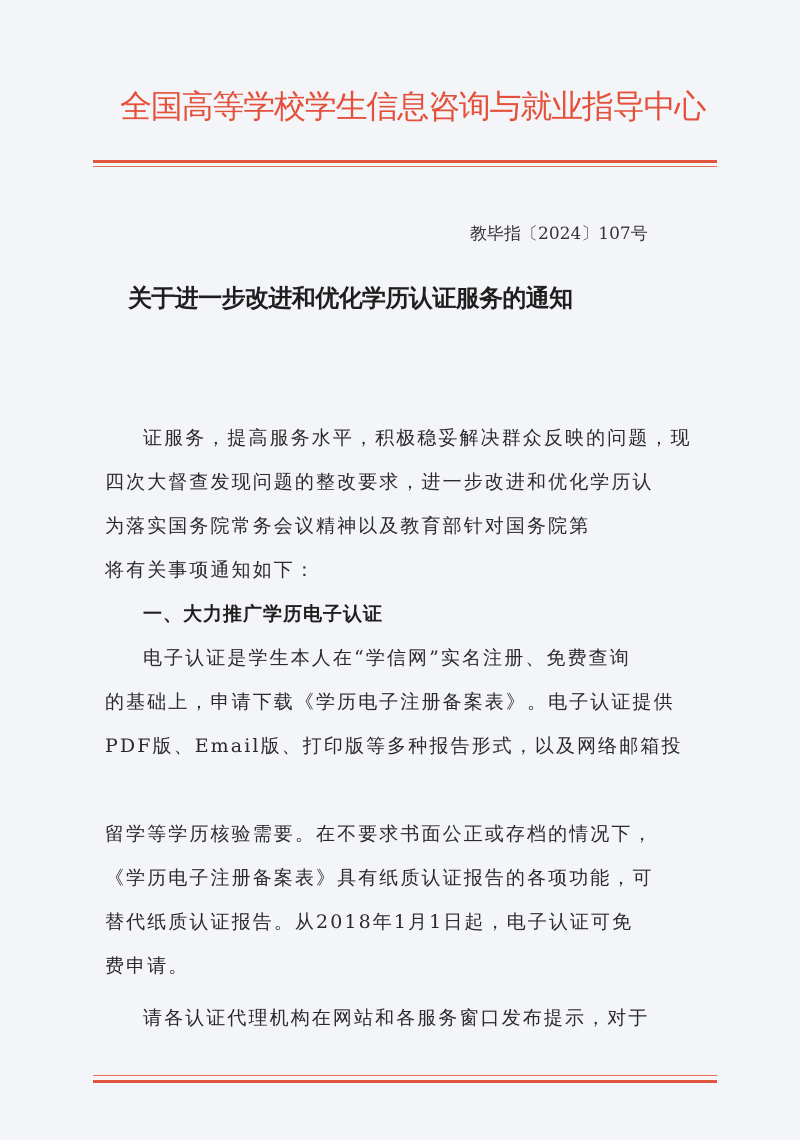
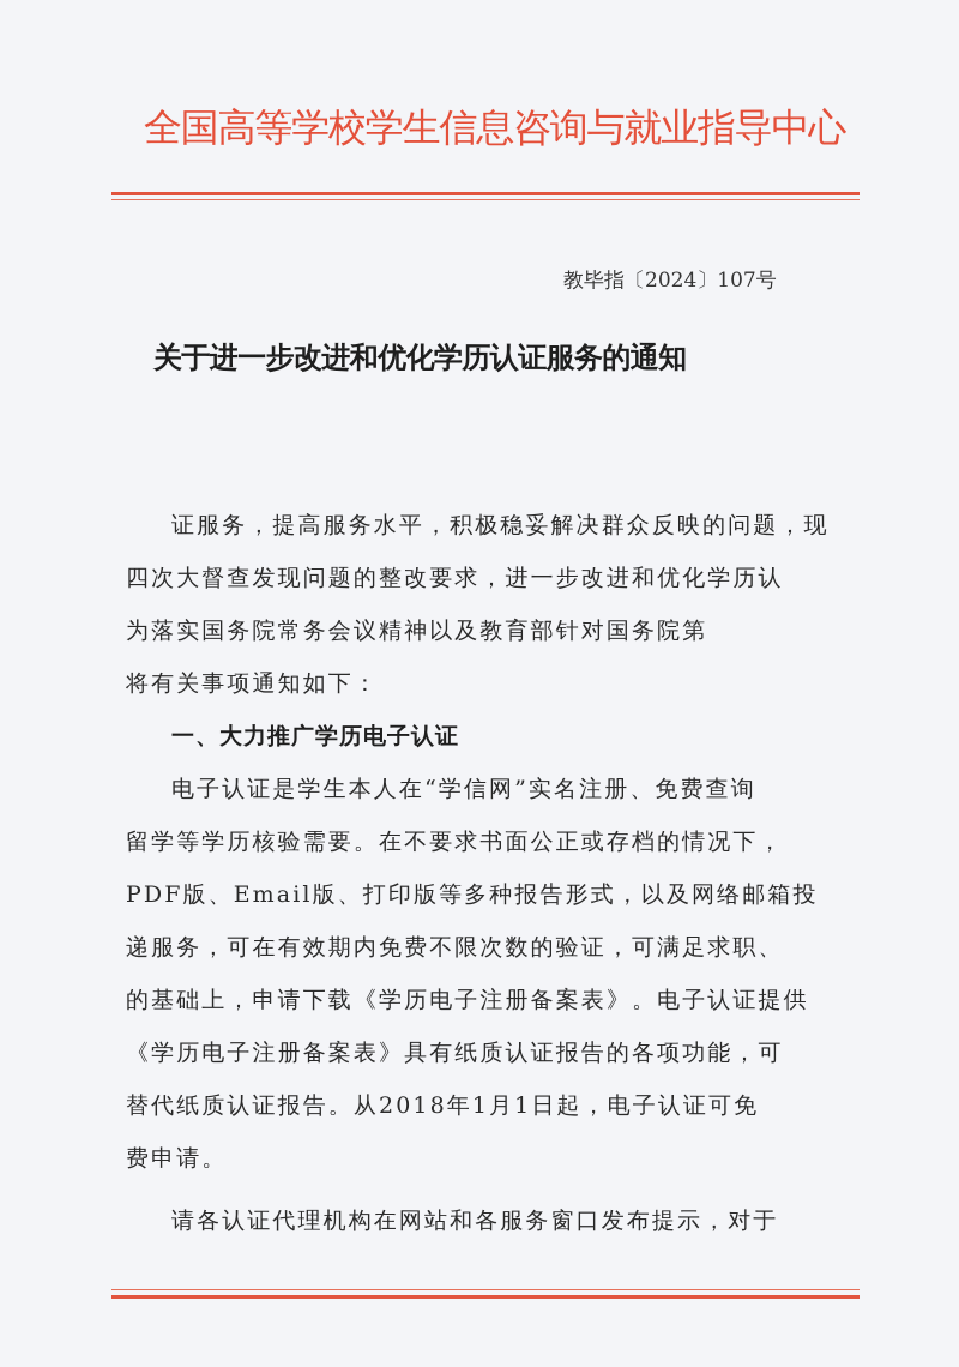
  全国高等学校学生信息咨询与就业指导中心
  教毕指〔2024〕107号
  关于进一步改进和优化学历认证服务的通知
  证服务，提高服务水平，积极稳妥解决群众反映的问题，现
  四次大督查发现问题的整改要求，进一步改进和优化学历认
  为落实国务院常务会议精神以及教育部针对国务院第
  将有关事项通知如下：
  一、大力推广学历电子认证
  电子认证是学生本人在“学信网”实名注册、免费查询
- 的基础上，申请下载《学历电子注册备案表》。电子认证提供
+ 留学等学历核验需要。在不要求书面公正或存档的情况下，
  PDF版、Email版、打印版等多种报告形式，以及网络邮箱投
+ 递服务，可在有效期内免费不限次数的验证，可满足求职、
- 留学等学历核验需要。在不要求书面公正或存档的情况下，
+ 的基础上，申请下载《学历电子注册备案表》。电子认证提供
  《学历电子注册备案表》具有纸质认证报告的各项功能，可
  替代纸质认证报告。从2018年1月1日起，电子认证可免
  费申请。
  请各认证代理机构在网站和各服务窗口发布提示，对于
